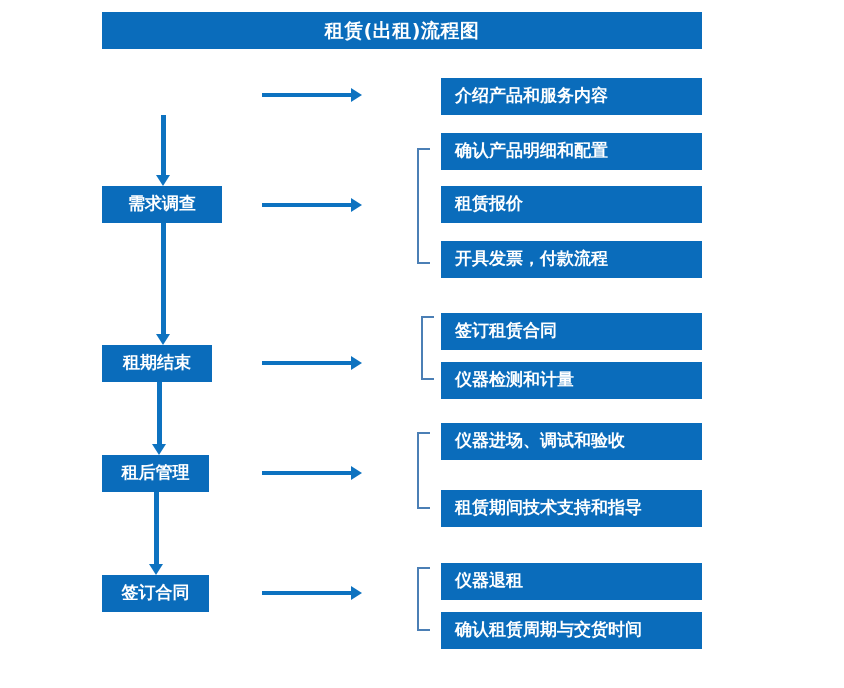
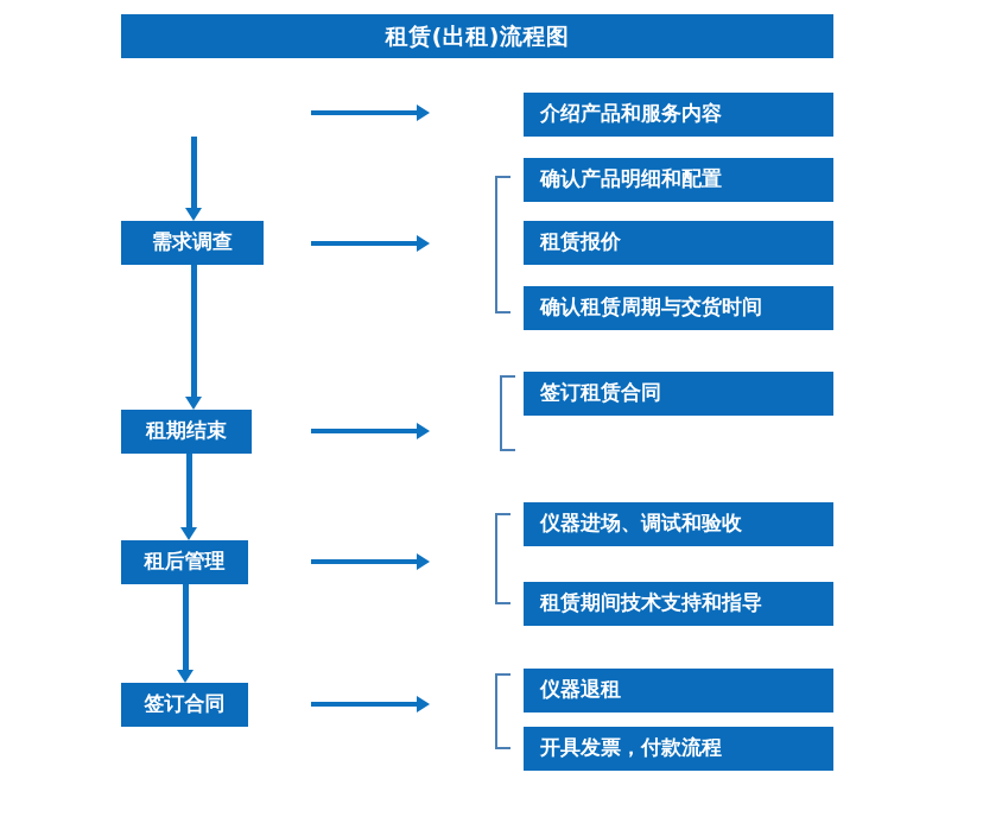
  租赁(出租)流程图
  需求调查
  租期结束
  租后管理
  签订合同
  介绍产品和服务内容
  确认产品明细和配置
  租赁报价
- 开具发票，付款流程
+ 确认租赁周期与交货时间
  签订租赁合同
- 仪器检测和计量
  仪器进场、调试和验收
  租赁期间技术支持和指导
  仪器退租
- 确认租赁周期与交货时间
+ 开具发票，付款流程
